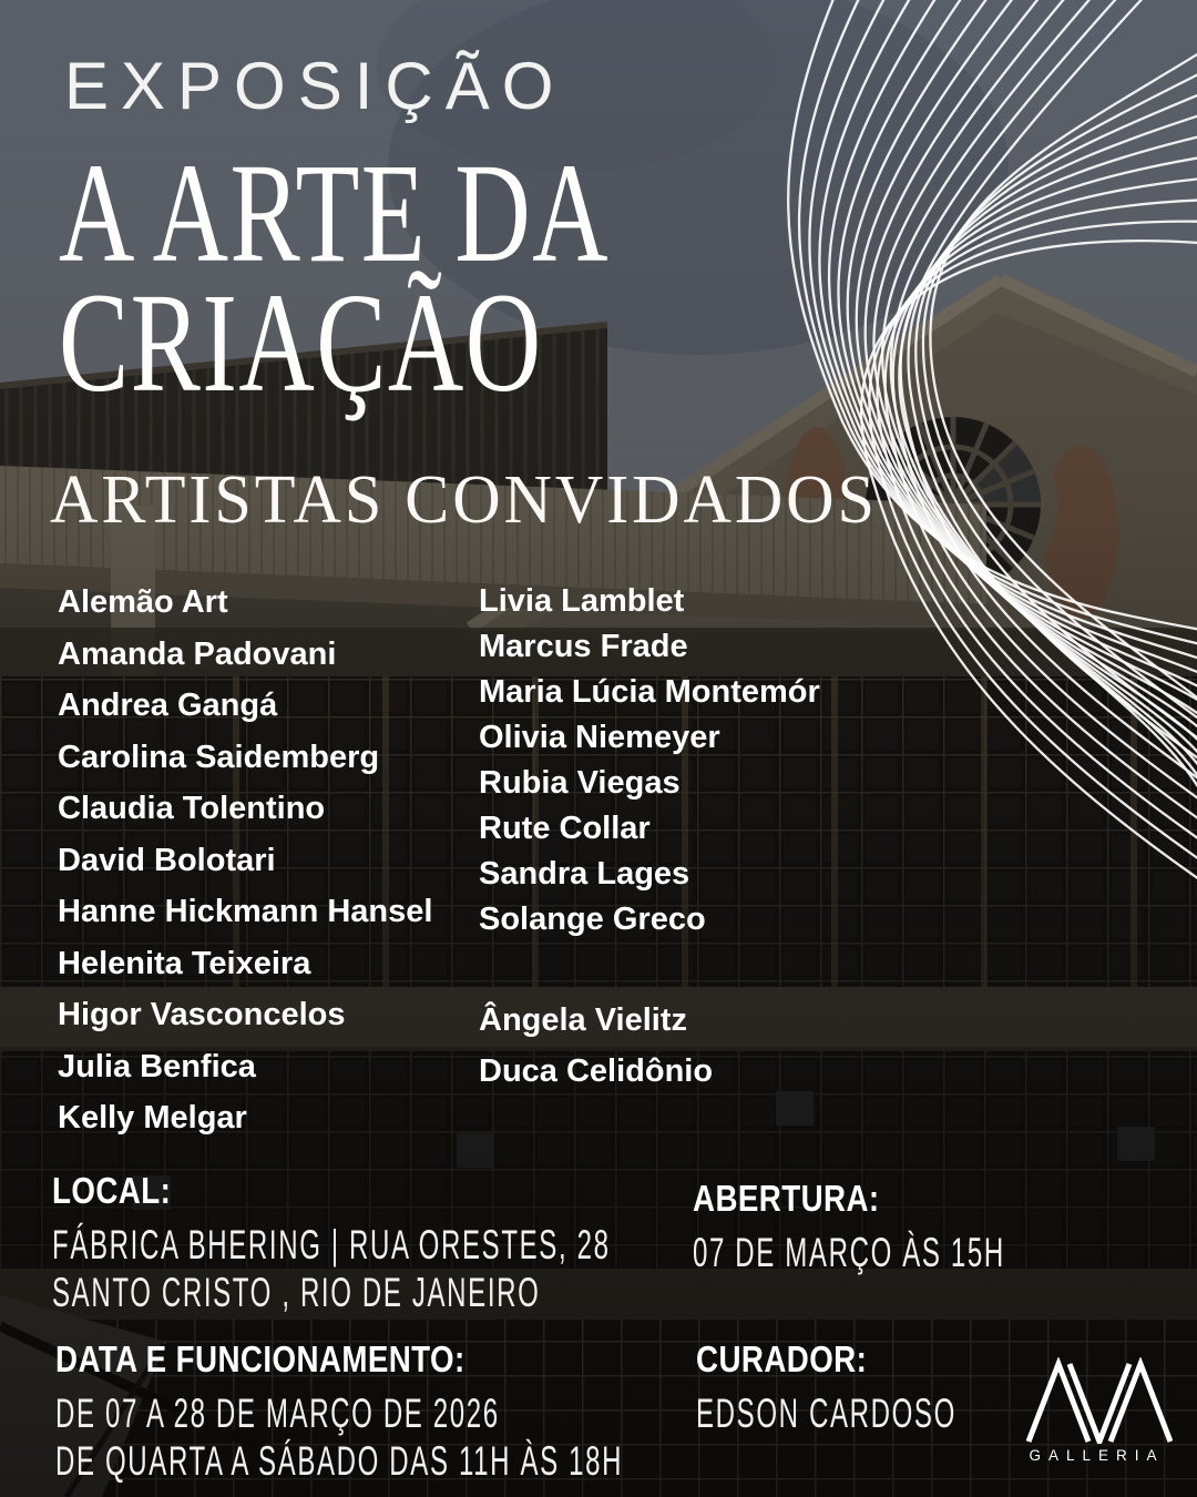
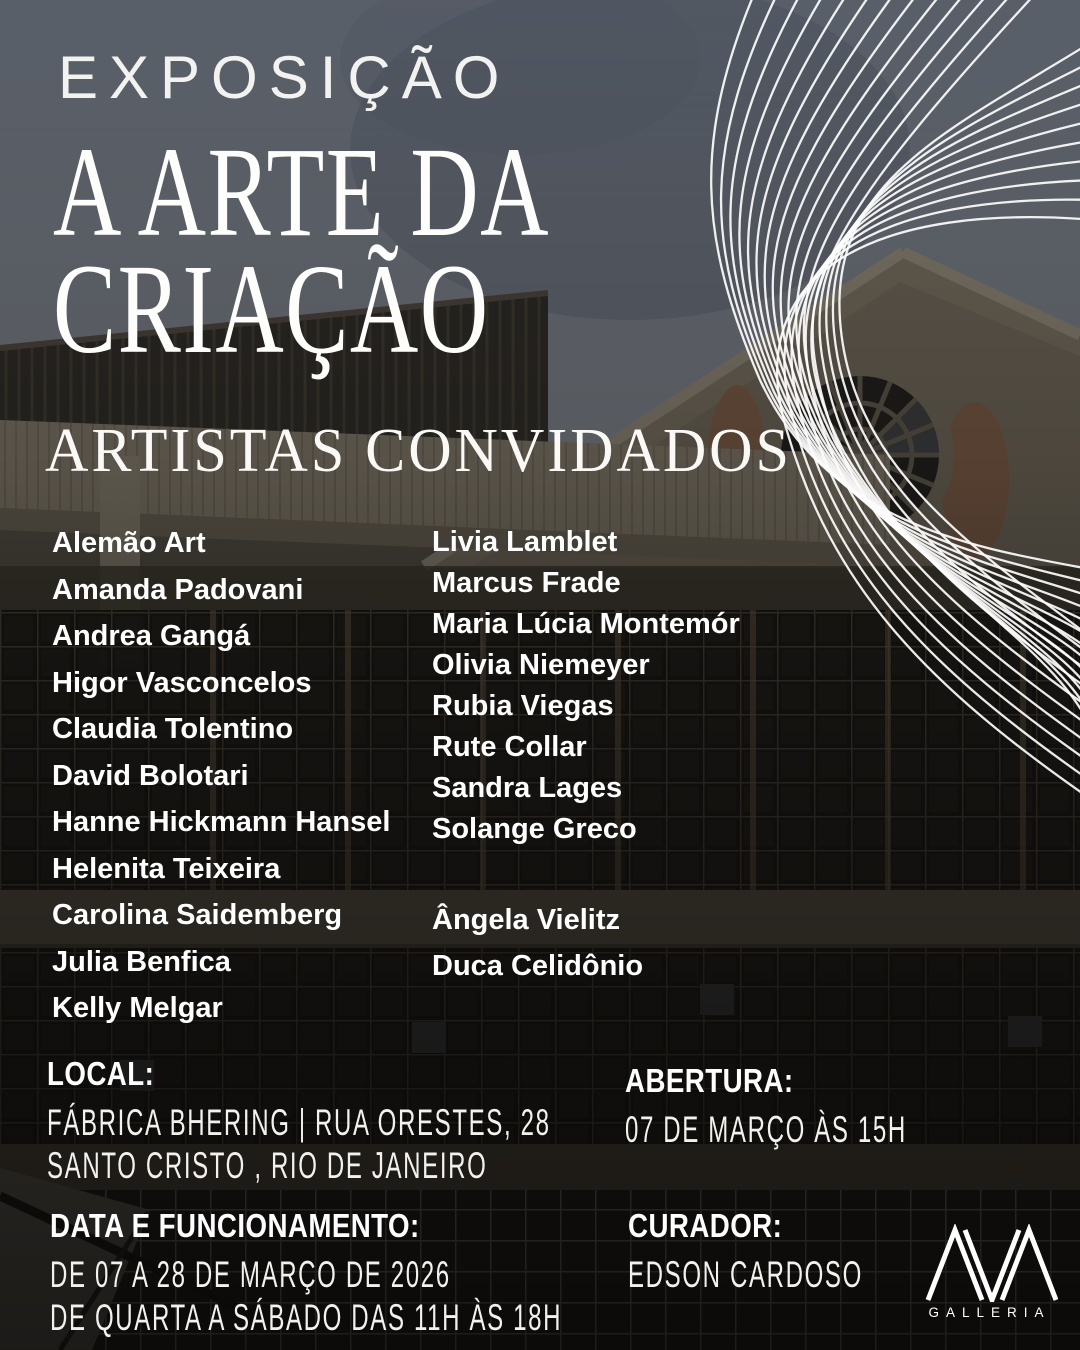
  EXPOSIÇÃO
  A ARTE DA
  CRIAÇÃO
  ARTISTAS CONVIDADOS
  Alemão Art
  Amanda Padovani
  Andrea Gangá
- Carolina Saidemberg
+ Higor Vasconcelos
  Claudia Tolentino
  David Bolotari
  Hanne Hickmann Hansel
  Helenita Teixeira
- Higor Vasconcelos
+ Carolina Saidemberg
  Julia Benfica
  Kelly Melgar
  Livia Lamblet
  Marcus Frade
  Maria Lúcia Montemór
  Olivia Niemeyer
  Rubia Viegas
  Rute Collar
  Sandra Lages
  Solange Greco
  Ângela Vielitz
  Duca Celidônio
  LOCAL:
  FÁBRICA BHERING | RUA ORESTES, 28
  SANTO CRISTO , RIO DE JANEIRO
  ABERTURA:
  07 DE MARÇO ÀS 15H
  DATA E FUNCIONAMENTO:
  DE 07 A 28 DE MARÇO DE 2026
  DE QUARTA A SÁBADO DAS 11H ÀS 18H
  CURADOR:
  EDSON CARDOSO
  GALLERIA
